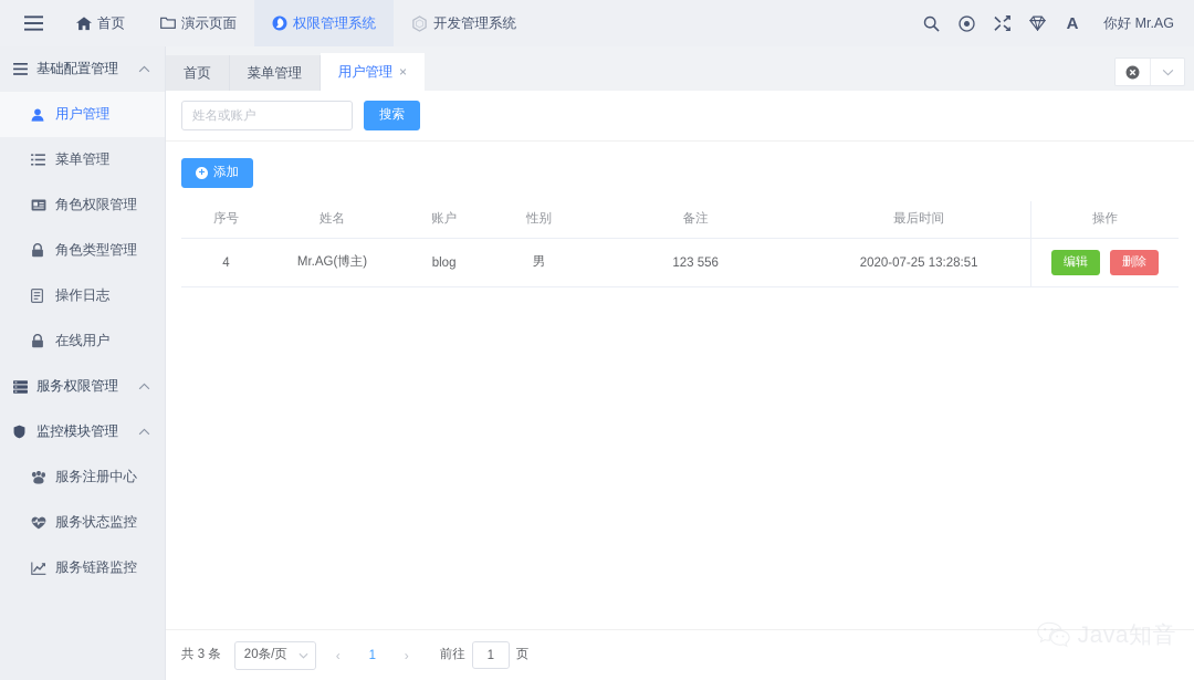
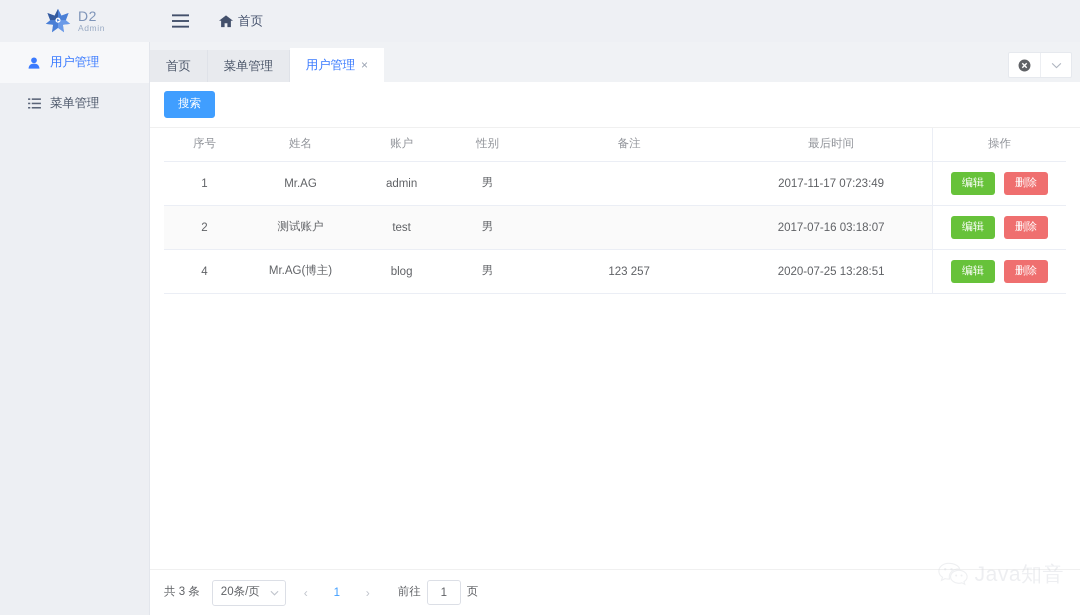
+ D2
+ Admin
  首页
- 演示页面
- 权限管理系统
- 开发管理系统
- A
- 你好 Mr.AG
- 基础配置管理
  用户管理
  菜单管理
- 角色权限管理
- 角色类型管理
- 操作日志
- 在线用户
- 服务权限管理
- 监控模块管理
- 服务注册中心
- 服务状态监控
- 服务链路监控
  首页
  菜单管理
  用户管理
  ×
- 姓名或账户
  搜索
- +
- 添加
  序号	姓名	账户	性别	备注	最后时间	操作
+ 1	Mr.AG	admin	男		2017-11-17 07:23:49	编辑 删除
+ 2	测试账户	test	男		2017-07-16 03:18:07	编辑 删除
- 4	Mr.AG(博主)	blog	男	123 556	2020-07-25 13:28:51	编辑 删除
+ 4	Mr.AG(博主)	blog	男	123 257	2020-07-25 13:28:51	编辑 删除
  共 3 条
  20条/页
  ‹
  1
  ›
  前往
  1
  页
  Java知音
